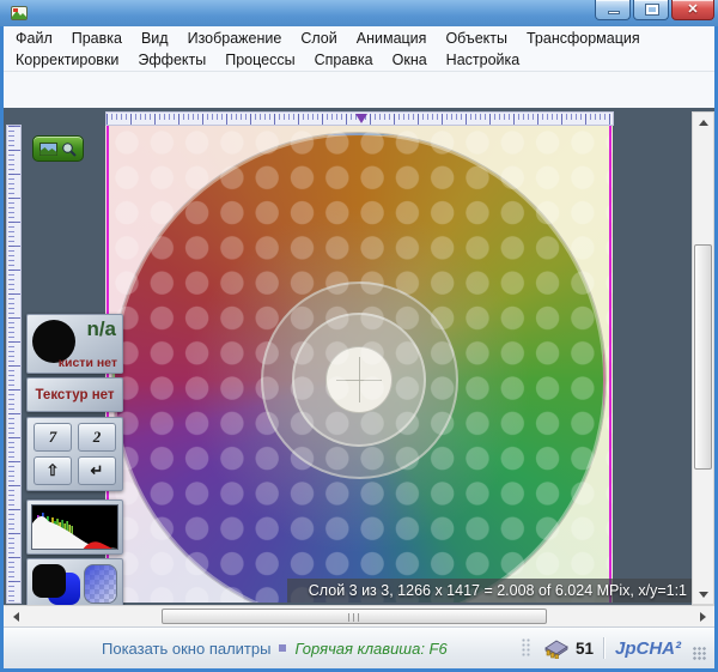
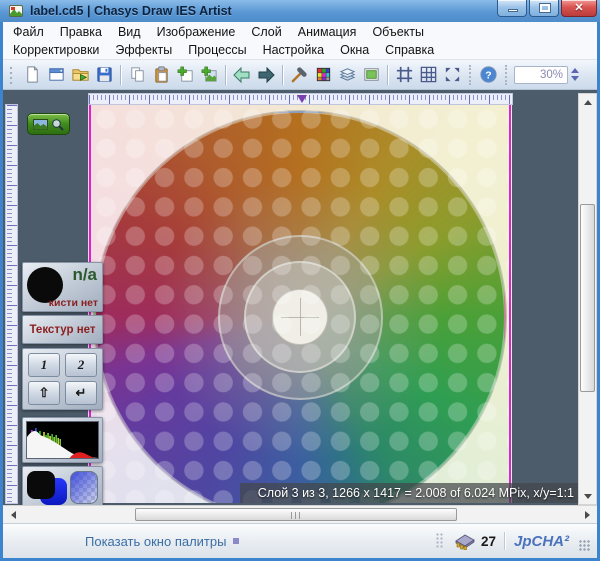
+ label.cd5 | Chasys Draw IES Artist
  ✕
  Файл
  Правка
  Вид
  Изображение
  Слой
  Анимация
  Объекты
- Трансформация
  Корректировки
  Эффекты
  Процессы
- Справка
+ Настройка
  Окна
- Настройка
+ Справка
+ ?
+ 30%
  n/a
  кисти нет
  Текстур нет
- 7
+ 1
  2
  ⇧
  ↵
  Слой 3 из 3, 1266 x 1417 = 2.008 of 6.024 MPix, x/y=1:1
  Показать окно палитры
- Горячая клавиша: F6
- 51
+ 27
  JpCHA²
